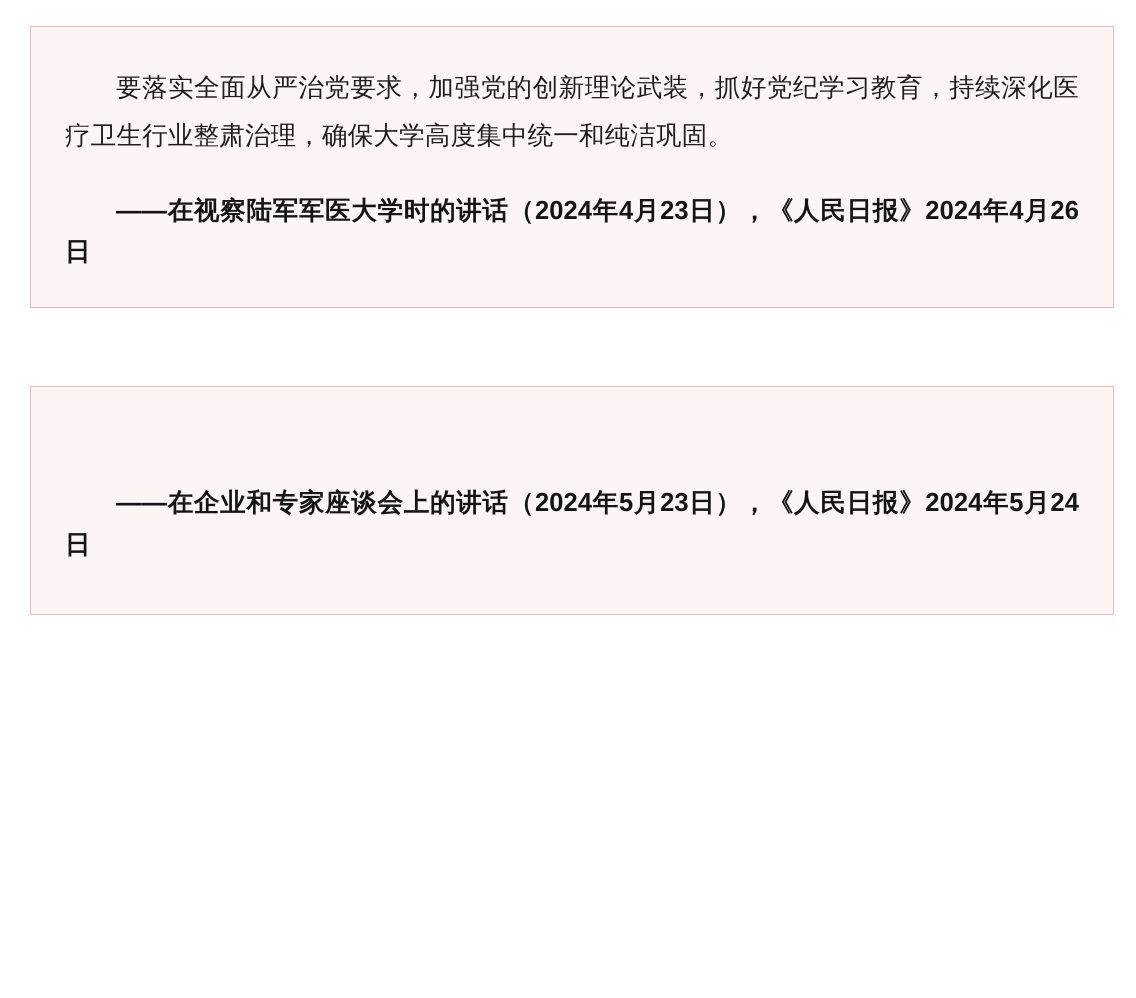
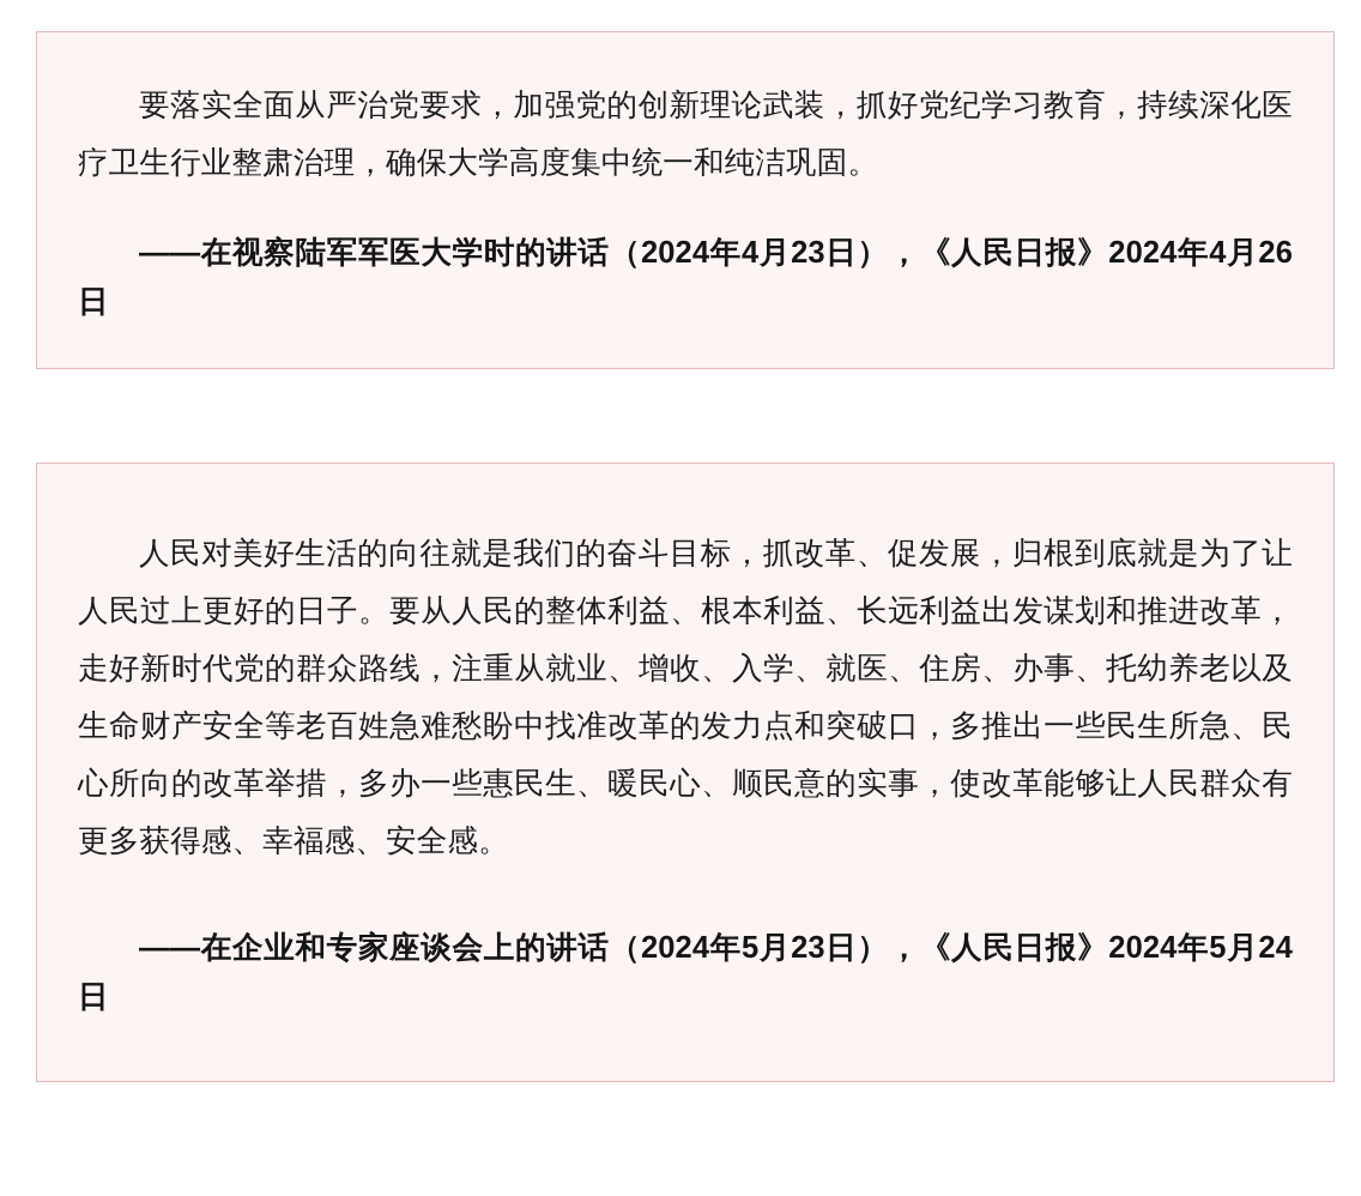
  要落实全面从严治党要求，加强党的创新理论武装，抓好党纪学习教育，持续深化医疗卫生行业整肃治理，确保大学高度集中统一和纯洁巩固。
  ——在视察陆军军医大学时的讲话（2024年4月23日），《人民日报》2024年4月26日
+ 人民对美好生活的向往就是我们的奋斗目标，抓改革、促发展，归根到底就是为了让人民过上更好的日子。要从人民的整体利益、根本利益、长远利益出发谋划和推进改革，走好新时代党的群众路线，注重从就业、增收、入学、就医、住房、办事、托幼养老以及生命财产安全等老百姓急难愁盼中找准改革的发力点和突破口，多推出一些民生所急、民心所向的改革举措，多办一些惠民生、暖民心、顺民意的实事，使改革能够让人民群众有更多获得感、幸福感、安全感。
  ——在企业和专家座谈会上的讲话（2024年5月23日），《人民日报》2024年5月24日
